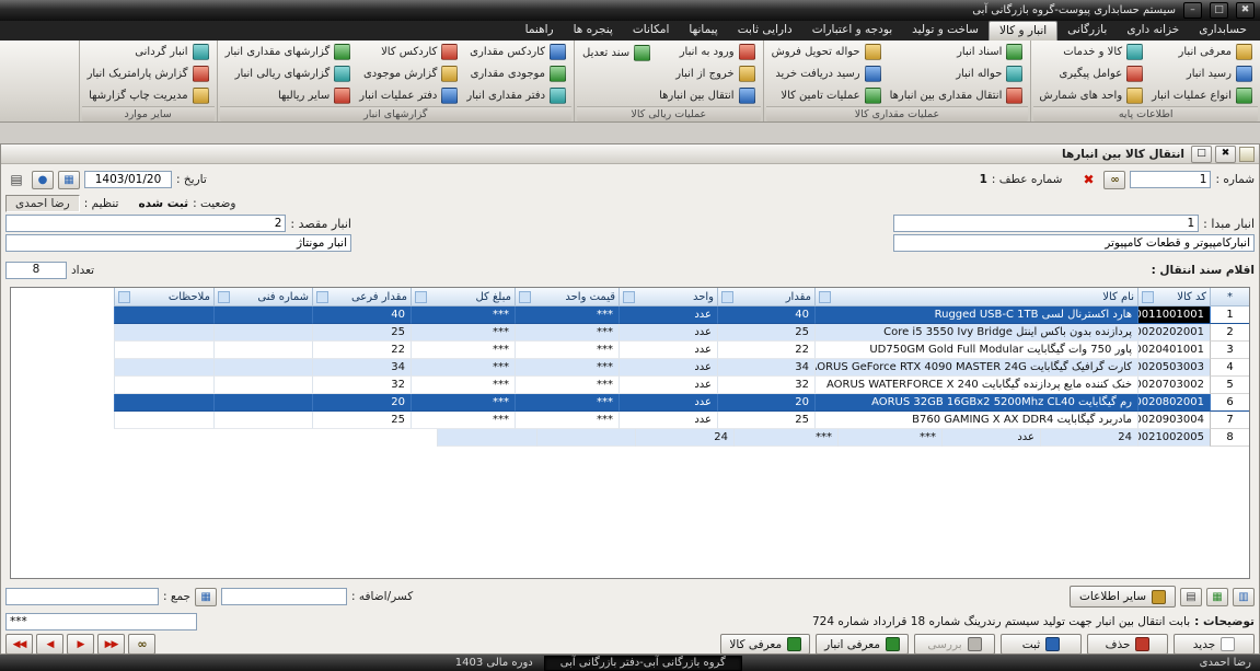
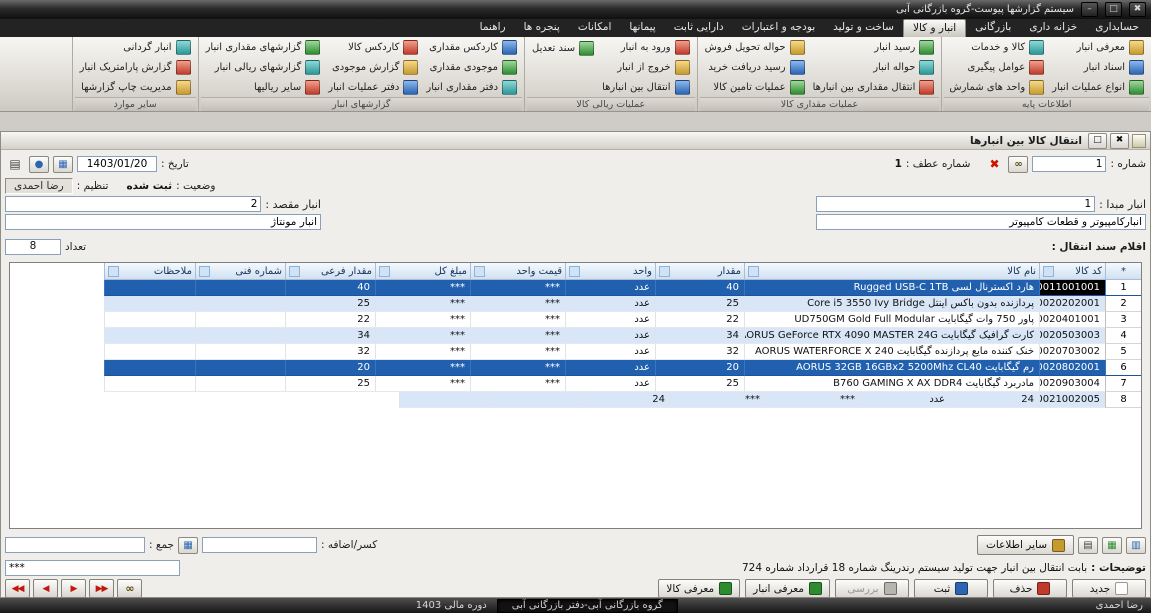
  ✖
  □
  –
- سیستم حسابداری پیوست-گروه بازرگانی آبی
+ سیستم گزارشها پیوست-گروه بازرگانی آبی
  حسابداری
  خزانه داری
  بازرگانی
  انبار و کالا
  ساخت و تولید
  بودجه و اعتبارات
  دارایی ثابت
  پیمانها
  امکانات
  پنجره ها
  راهنما
  معرفی انبار
- رسید انبار
+ اسناد انبار
  انواع عملیات انبار
  کالا و خدمات
  عوامل پیگیری
  واحد های شمارش
  اطلاعات پایه
- اسناد انبار
+ رسید انبار
  حواله انبار
  انتقال مقداری بین انبارها
  حواله تحویل فروش
  رسید دریافت خرید
  عملیات تامین کالا
  عملیات مقداری کالا
  ورود به انبار
  خروج از انبار
  انتقال بین انبارها
  سند تعدیل
  عملیات ریالی کالا
  کاردکس مقداری
  موجودی مقداری
  دفتر مقداری انبار
  کاردکس کالا
  گزارش موجودی
  دفتر عملیات انبار
  گزارشهای مقداری انبار
  گزارشهای ریالی انبار
  سایر ریالیها
  گزارشهای انبار
  انبار گردانی
  گزارش پارامتریک انبار
  مدیریت چاپ گزارشها
  سایر موارد
  ✖
  □
  انتقال کالا بین انبارها
  شماره :
  1
  ∞
  ✖
  شماره عطف :
  1
  تاریخ :
  1403/01/20
  ▦
  ●
  ▤
  وضعیت :
  ثبت شده
  تنظیم :
  رضا احمدی
  انبار مبدا :
  1
  انبار مقصد :
  2
  اقلام سند انتقال :
  تعداد
  8
  *
  کد کالا
  نام کالا
  مقدار
  واحد
  قیمت واحد
  مبلغ کل
  مقدار فرعی
  شماره فنی
  ملاحظات
  1
  0011001001
  هارد اکسترنال لسی Rugged USB-C 1TB
  40
  عدد
  ***
  ***
  40
  2
  0020202001
  پردازنده بدون باکس اینتل Core i5 3550 Ivy Bridge
  25
  عدد
  ***
  ***
  25
  3
  0020401001
  پاور 750 وات گیگابایت UD750GM Gold Full Modular
  22
  عدد
  ***
  ***
  22
  4
  0020503003
  کارت گرافیک گیگابایت ORUS GeForce RTX 4090 MASTER 24G
  34
  عدد
  ***
  ***
  34
  5
  0020703002
  خنک کننده مایع پردازنده گیگابایت AORUS WATERFORCE X 240
  32
  عدد
  ***
  ***
  32
  6
  0020802001
  رم گیگابایت AORUS 32GB 16GBx2 5200Mhz CL40
  20
  عدد
  ***
  ***
  20
  7
  0020903004
  مادربرد گیگابایت B760 GAMING X AX DDR4
  25
  عدد
  ***
  ***
  25
  8
  0021002005
  24
  عدد
  ***
  ***
  24
  ▥
  ▦
  ▤
  سایر اطلاعات
  کسر/اضافه :
  ▦
  جمع :
  توضیحات :
  بابت انتقال بین انبار جهت تولید سیستم رندرینگ شماره 18 قرارداد شماره 724
  ***
  جدید
  حذف
  ثبت
  بررسی
  معرفی انبار
  معرفی کالا
  ∞
  ▶▶
  ▶
  ◀
  ◀◀
  رضا احمدی
  گروه بازرگانی آبی-دفتر بازرگانی آبی
  دوره مالی 1403
